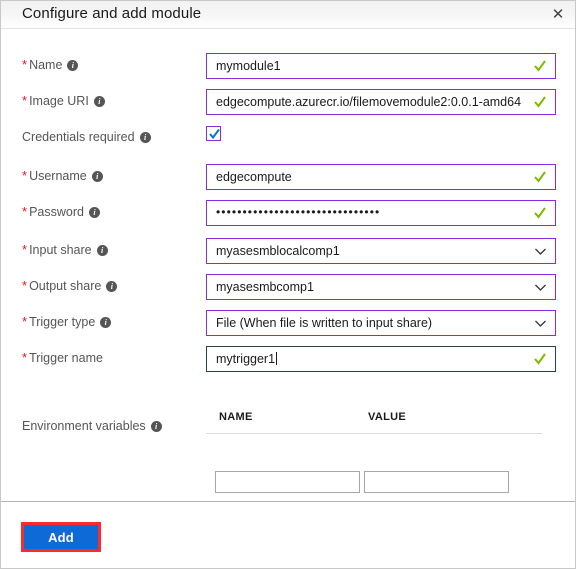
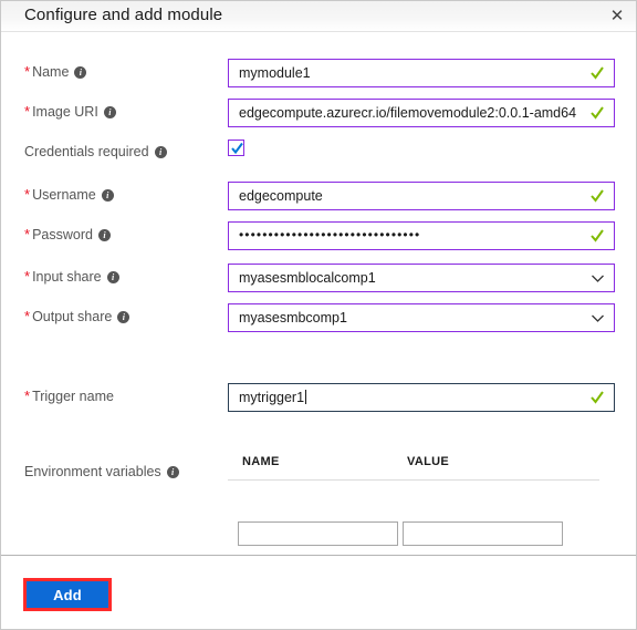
  Configure and add module
  ✕
  * Name i
  mymodule1
  * Image URI i
  edgecompute.azurecr.io/filemovemodule2:0.0.1-amd64
  Credentials required i
  * Username i
  edgecompute
  * Password i
  •••••••••••••••••••••••••••••••
  * Input share i
  myasesmblocalcomp1
  * Output share i
  myasesmbcomp1
- * Trigger type i
- File (When file is written to input share)
  * Trigger name
  mytrigger1
  Environment variables i
  NAME
  VALUE
  Add
